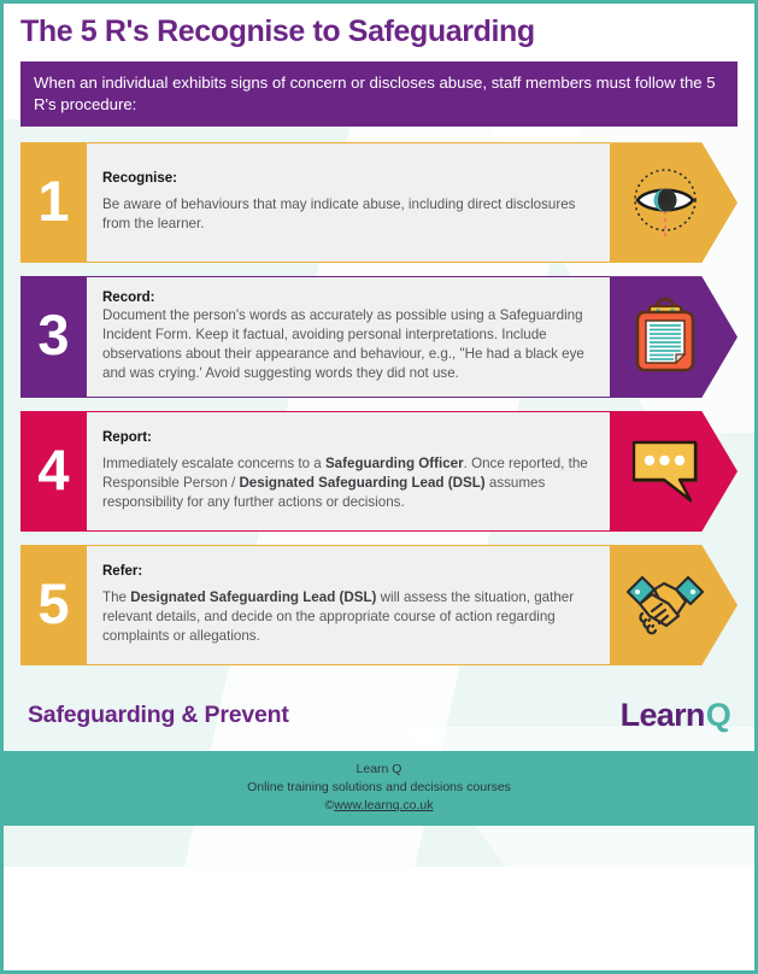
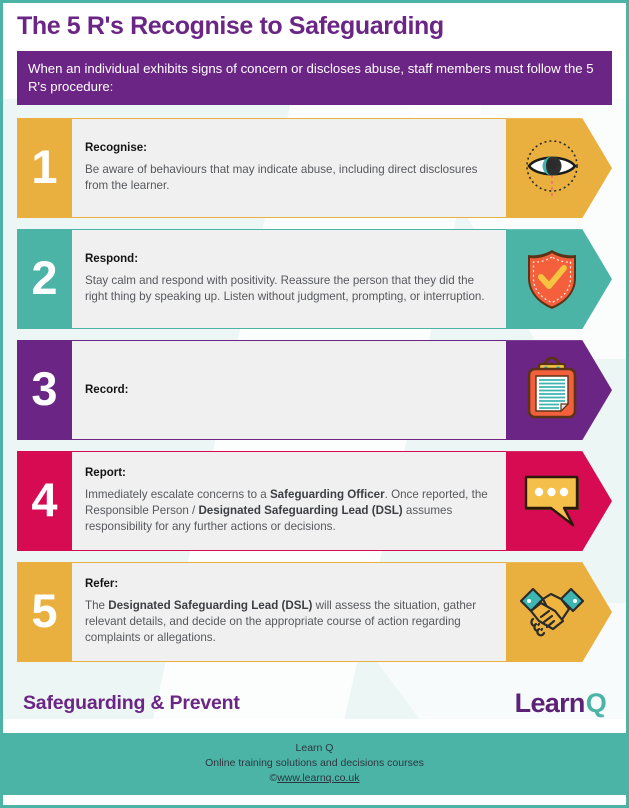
  The 5 R's Recognise to Safeguarding
  When an individual exhibits signs of concern or discloses abuse, staff members must follow the 5 R's procedure:
  1
  Recognise:
  Be aware of behaviours that may indicate abuse, including direct disclosures from the learner.
+ 2
+ Respond:
+ Stay calm and respond with positivity. Reassure the person that they did the right thing by speaking up. Listen without judgment, prompting, or interruption.
  3
  Record:
- Document the person's words as accurately as possible using a Safeguarding Incident Form. Keep it factual, avoiding personal interpretations. Include observations about their appearance and behaviour, e.g., "He had a black eye and was crying.' Avoid suggesting words they did not use.
  4
  Report:
  Immediately escalate concerns to a Safeguarding Officer. Once reported, the Responsible Person / Designated Safeguarding Lead (DSL) assumes responsibility for any further actions or decisions.
  5
  Refer:
  The Designated Safeguarding Lead (DSL) will assess the situation, gather relevant details, and decide on the appropriate course of action regarding complaints or allegations.
  Safeguarding & Prevent
  Learn
  Q
  Learn Q
  Online training solutions and decisions courses
  ©www.learnq.co.uk
